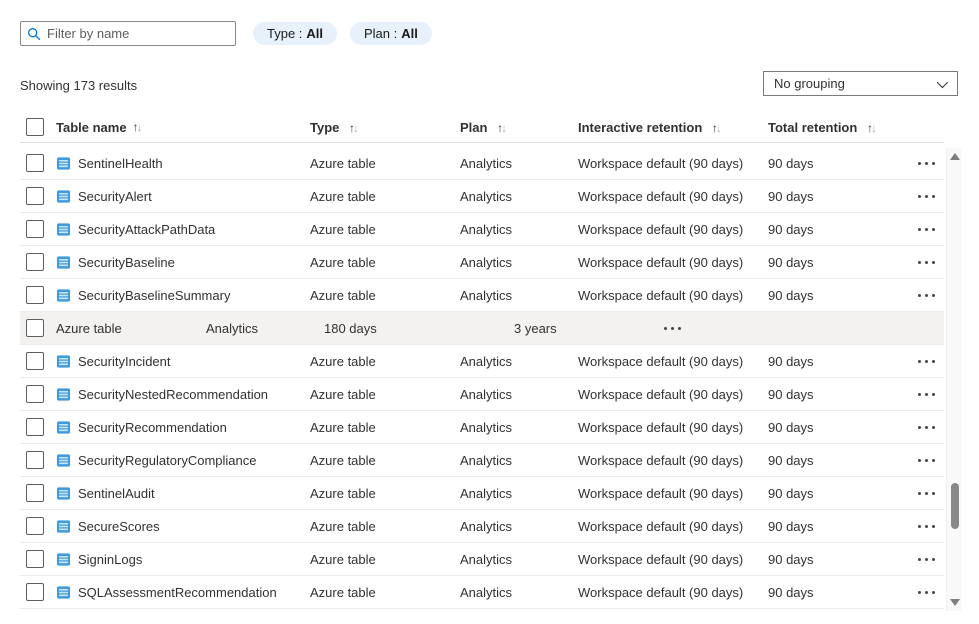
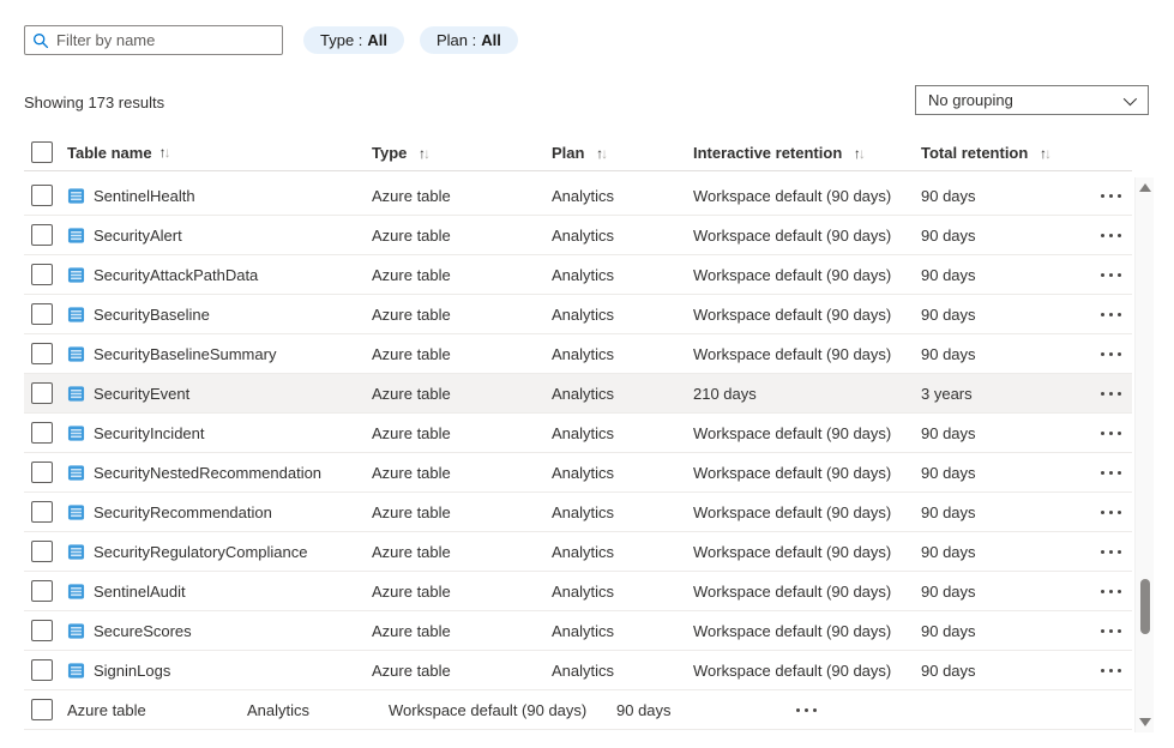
  Filter by name
  Type :
  All
  Plan :
  All
  Showing 173 results
  No grouping
  Table name
  ↑↓
  Type ↑↓
  Plan ↑↓
  Interactive retention ↑↓
  Total retention ↑↓
  SentinelHealth
  Azure table
  Analytics
  Workspace default (90 days)
  90 days
  SecurityAlert
  Azure table
  Analytics
  Workspace default (90 days)
  90 days
  SecurityAttackPathData
  Azure table
  Analytics
  Workspace default (90 days)
  90 days
  SecurityBaseline
  Azure table
  Analytics
  Workspace default (90 days)
  90 days
  SecurityBaselineSummary
  Azure table
  Analytics
  Workspace default (90 days)
  90 days
+ SecurityEvent
  Azure table
  Analytics
- 180 days
+ 210 days
  3 years
  SecurityIncident
  Azure table
  Analytics
  Workspace default (90 days)
  90 days
  SecurityNestedRecommendation
  Azure table
  Analytics
  Workspace default (90 days)
  90 days
  SecurityRecommendation
  Azure table
  Analytics
  Workspace default (90 days)
  90 days
  SecurityRegulatoryCompliance
  Azure table
  Analytics
  Workspace default (90 days)
  90 days
  SentinelAudit
  Azure table
  Analytics
  Workspace default (90 days)
  90 days
  SecureScores
  Azure table
  Analytics
  Workspace default (90 days)
  90 days
  SigninLogs
  Azure table
  Analytics
  Workspace default (90 days)
  90 days
- SQLAssessmentRecommendation
  Azure table
  Analytics
  Workspace default (90 days)
  90 days
